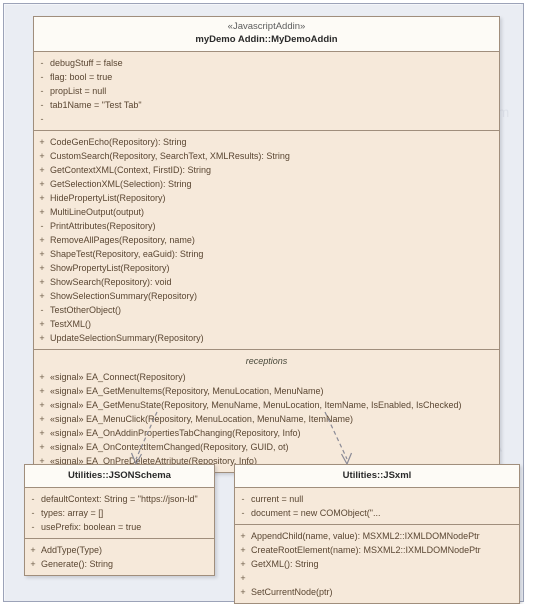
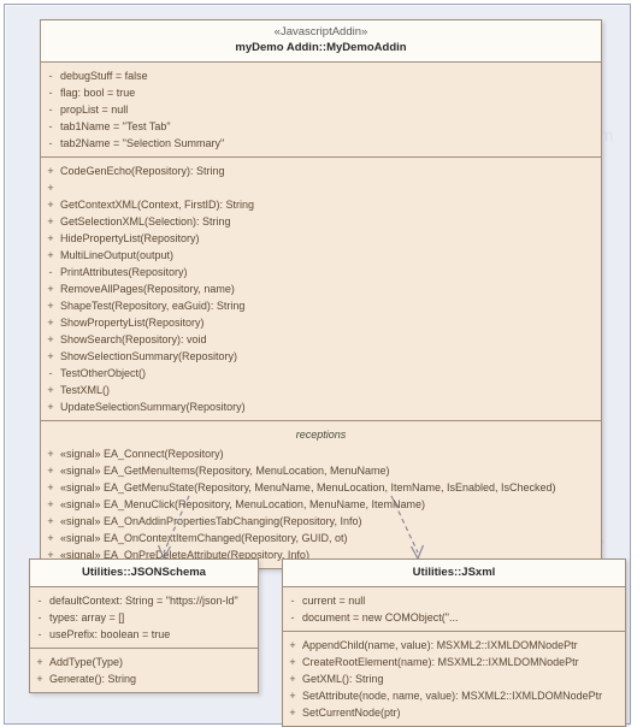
  «JavascriptAddin»
  myDemo Addin::MyDemoAddin
  -
  debugStuff = false
  -
  flag: bool = true
  -
  propList = null
  -
  tab1Name = "Test Tab"
  -
+ tab2Name = "Selection Summary"
  +
  CodeGenEcho(Repository): String
  +
- CustomSearch(Repository, SearchText, XMLResults): String
  +
  GetContextXML(Context, FirstID): String
  +
  GetSelectionXML(Selection): String
  +
  HidePropertyList(Repository)
  +
  MultiLineOutput(output)
  -
  PrintAttributes(Repository)
  +
  RemoveAllPages(Repository, name)
  +
  ShapeTest(Repository, eaGuid): String
  +
  ShowPropertyList(Repository)
  +
  ShowSearch(Repository): void
  +
  ShowSelectionSummary(Repository)
  -
  TestOtherObject()
  +
  TestXML()
  +
  UpdateSelectionSummary(Repository)
  receptions
  +
  «signal» EA_Connect(Repository)
  +
  «signal» EA_GetMenuItems(Repository, MenuLocation, MenuName)
  +
  «signal» EA_GetMenuState(Repository, MenuName, MenuLocation, ItemName, IsEnabled, IsChecked)
  +
  «signal» EA_MenuClick(Repository, MenuLocation, MenuName, ItemName)
  +
  «signal» EA_OnAddinPropertiesTabChanging(Repository, Info)
  +
  «signal» EA_OnContetItemChanged(Repository, GUID, ot)
  +
  «signal» EA_OnPreDleteAttribute(Repository, Info)
  Utilities::JSONSchema
  -
  defaultContext: String = "https://json-ld"
  -
  types: array = []
  -
  usePrefix: boolean = true
  +
  AddType(Type)
  +
  Generate(): String
  Utilities::JSxml
  -
  current = null
  -
  document = new COMObject("...
  +
  AppendChild(name, value): MSXML2::IXMLDOMNodePtr
  +
  CreateRootElement(name): MSXML2::IXMLDOMNodePtr
  +
  GetXML(): String
  +
+ SetAttribute(node, name, value): MSXML2::IXMLDOMNodePtr
  +
  SetCurrentNode(ptr)
